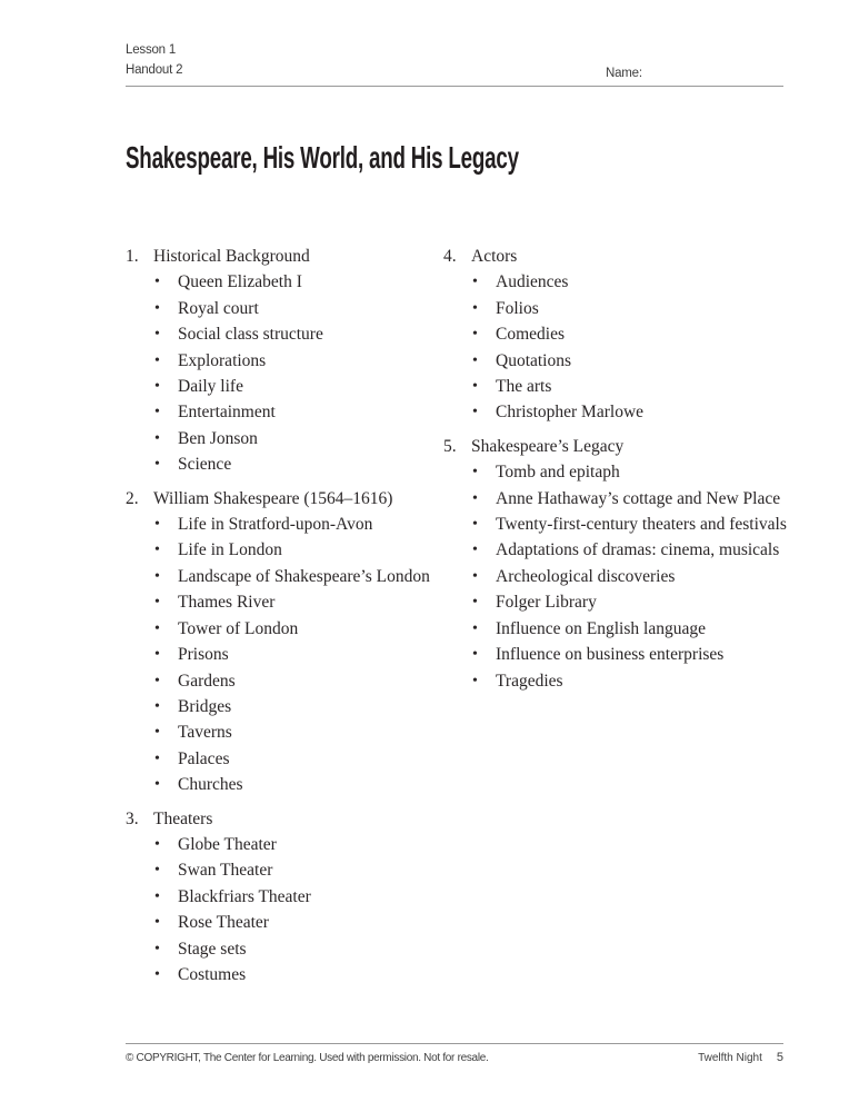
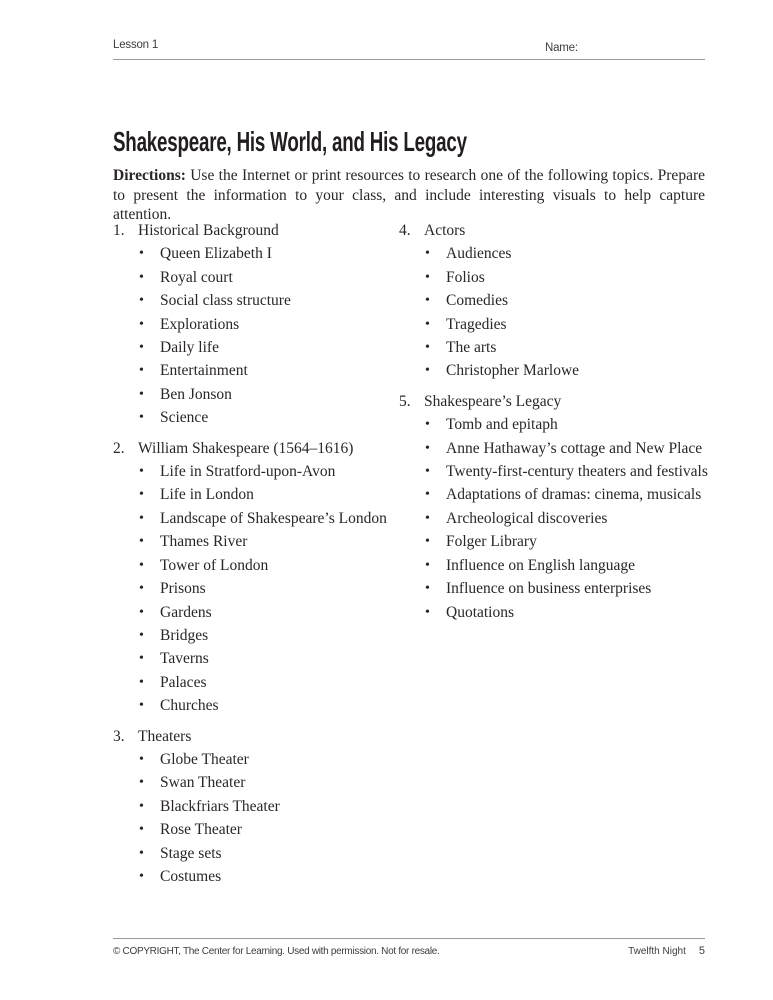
  Lesson 1
- Handout 2
  Name:
  Shakespeare, His World, and His Legacy
+ Directions: Use the Internet or print resources to research one of the following topics. Prepare to present the information to your class, and include interesting visuals to help capture attention.
  1.
  Historical Background
  •
  Queen Elizabeth I
  •
  Royal court
  •
  Social class structure
  •
  Explorations
  •
  Daily life
  •
  Entertainment
  •
  Ben Jonson
  •
  Science
  2.
  William Shakespeare (1564–1616)
  •
  Life in Stratford-upon-Avon
  •
  Life in London
  •
  Landscape of Shakespeare’s London
  •
  Thames River
  •
  Tower of London
  •
  Prisons
  •
  Gardens
  •
  Bridges
  •
  Taverns
  •
  Palaces
  •
  Churches
  3.
  Theaters
  •
  Globe Theater
  •
  Swan Theater
  •
  Blackfriars Theater
  •
  Rose Theater
  •
  Stage sets
  •
  Costumes
  4.
  Actors
  •
  Audiences
  •
  Folios
  •
  Comedies
  •
- Quotations
+ Tragedies
  •
  The arts
  •
  Christopher Marlowe
  5.
  Shakespeare’s Legacy
  •
  Tomb and epitaph
  •
  Anne Hathaway’s cottage and New Place
  •
  Twenty-first-century theaters and festivals
  •
  Adaptations of dramas: cinema, musicals
  •
  Archeological discoveries
  •
  Folger Library
  •
  Influence on English language
  •
  Influence on business enterprises
  •
- Tragedies
+ Quotations
  © COPYRIGHT, The Center for Learning. Used with permission. Not for resale.
  Twelfth Night 5
